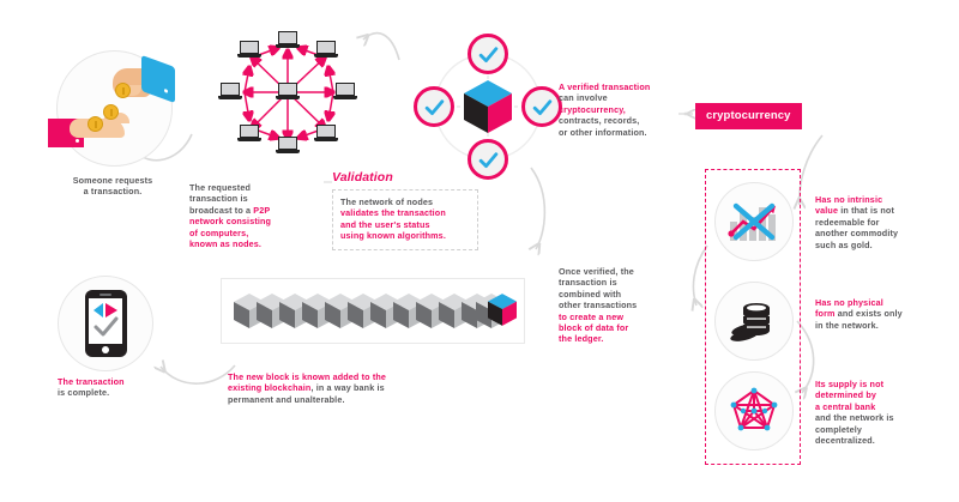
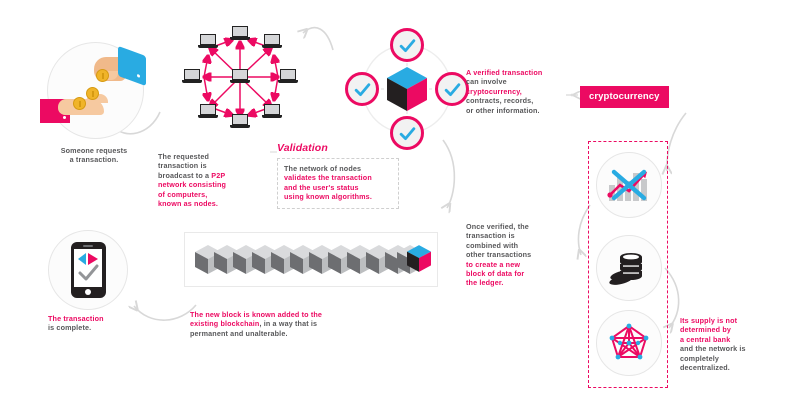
  Someone requests
  a transaction.
  The requested
  transaction is
  broadcast to a P2P
  network consisting
  of computers,
  known as nodes.
  Validation
  The network of nodes
  validates the transaction
  and the user's status
  using known algorithms.
  A verified transaction
  can involve
  cryptocurrency,
  contracts, records,
  or other information.
  cryptocurrency
- Has no intrinsic
- value in that is not
- redeemable for
- another commodity
- such as gold.
- Has no physical
- form and exists only
- in the network.
  Its supply is not
  determined by
  a central bank
  and the network is
  completely
  decentralized.
  Once verified, the
  transaction is
  combined with
  other transactions
  to create a new
  block of data for
  the ledger.
  The new block is known added to the
- existing blockchain, in a way bank is
+ existing blockchain, in a way that is
  permanent and unalterable.
  The transaction
  is complete.
